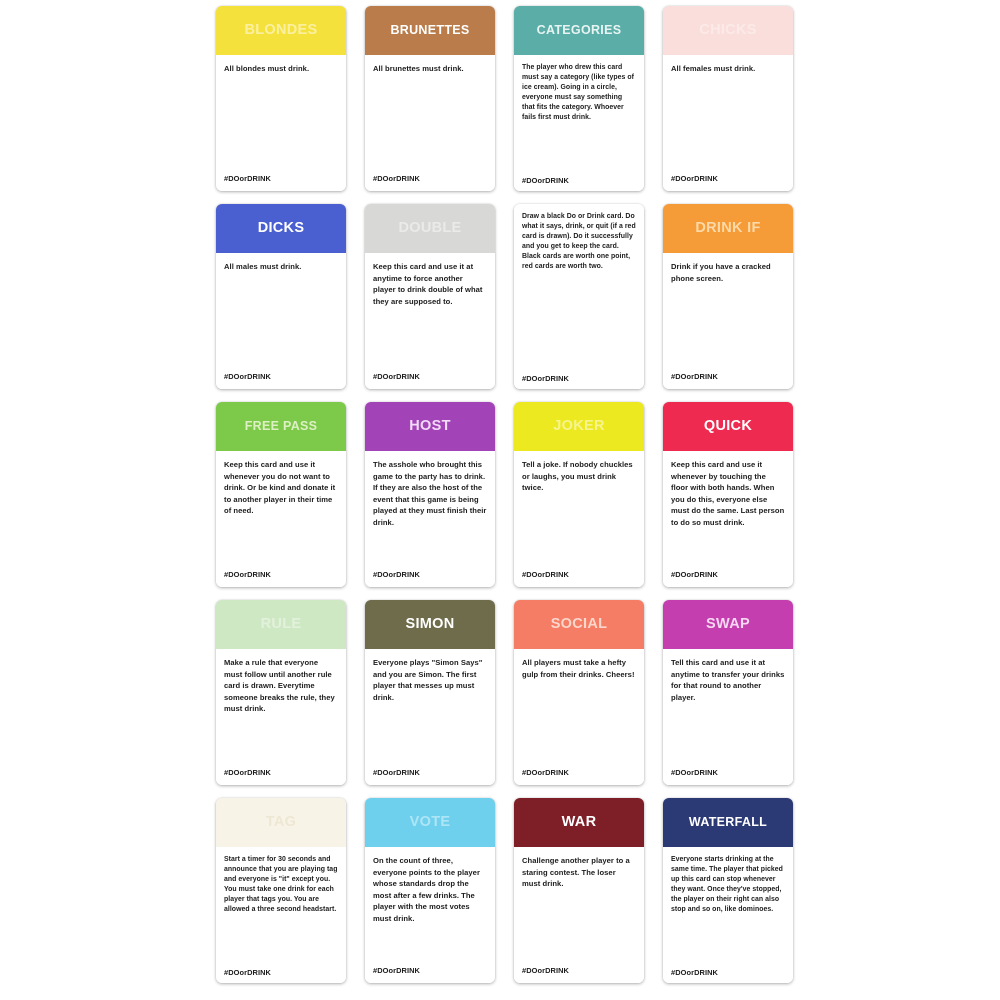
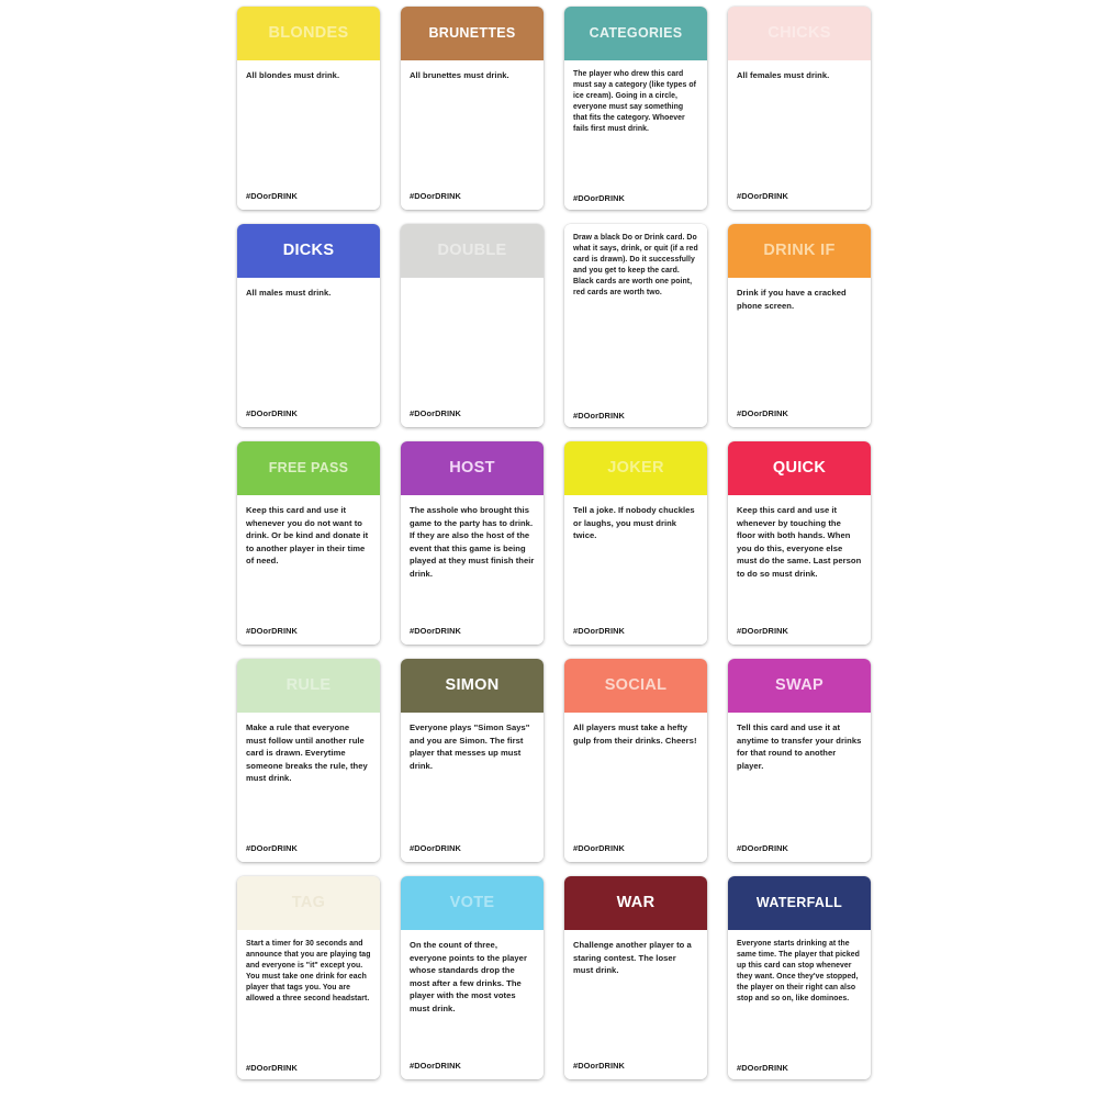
  BLONDES
  All blondes must drink.
  #DOorDRINK
  BRUNETTES
  All brunettes must drink.
  #DOorDRINK
  CATEGORIES
  #DOorDRINK
  All females must drink.
  #DOorDRINK
  DICKS
  All males must drink.
  #DOorDRINK
- Keep this card and use it at anytime to force another player to drink double of what they are supposed to.
  #DOorDRINK
  #DOorDRINK
  DRINK IF
  Drink if you have a cracked phone screen.
  #DOorDRINK
  FREE PASS
  Keep this card and use it whenever you do not want to drink. Or be kind and donate it to another player in their time of need.
  #DOorDRINK
  HOST
  The asshole who brought this game to the party has to drink. If they are also the host of the event that this game is being played at they must finish their drink.
  #DOorDRINK
  JOKER
  Tell a joke. If nobody chuckles or laughs, you must drink twice.
  #DOorDRINK
  QUICK
  Keep this card and use it whenever by touching the floor with both hands. When you do this, everyone else must do the same. Last person to do so must drink.
  #DOorDRINK
  Make a rule that everyone must follow until another rule card is drawn. Everytime someone breaks the rule, they must drink.
  #DOorDRINK
  SIMON
  Everyone plays "Simon Says" and you are Simon. The first player that messes up must drink.
  #DOorDRINK
  SOCIAL
  All players must take a hefty gulp from their drinks. Cheers!
  #DOorDRINK
  SWAP
  Tell this card and use it at anytime to transfer your drinks for that round to another player.
  #DOorDRINK
  #DOorDRINK
  VOTE
  On the count of three, everyone points to the player whose standards drop the most after a few drinks. The player with the most votes must drink.
  #DOorDRINK
  WAR
  Challenge another player to a staring contest. The loser must drink.
  #DOorDRINK
  WATERFALL
  #DOorDRINK
